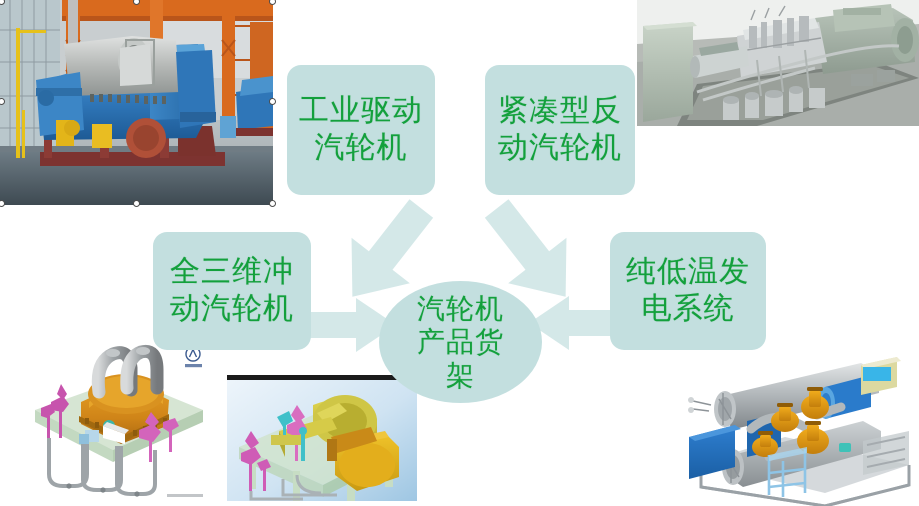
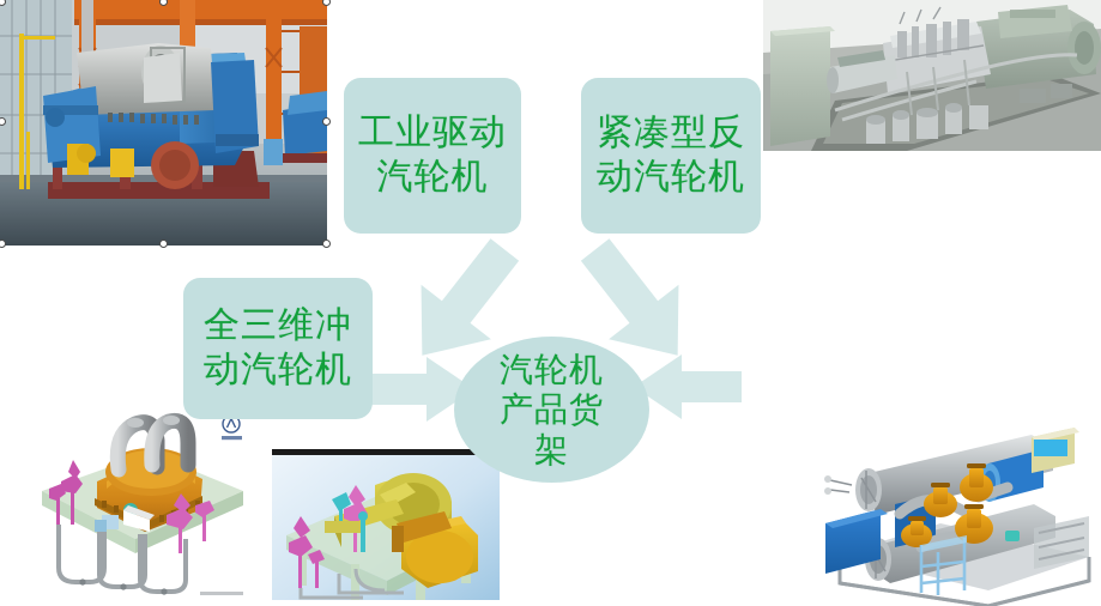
  汽轮机
  产品货
  架
  工业驱动
  汽轮机
  紧凑型反
  动汽轮机
  全三维冲
  动汽轮机
- 纯低温发
- 电系统
